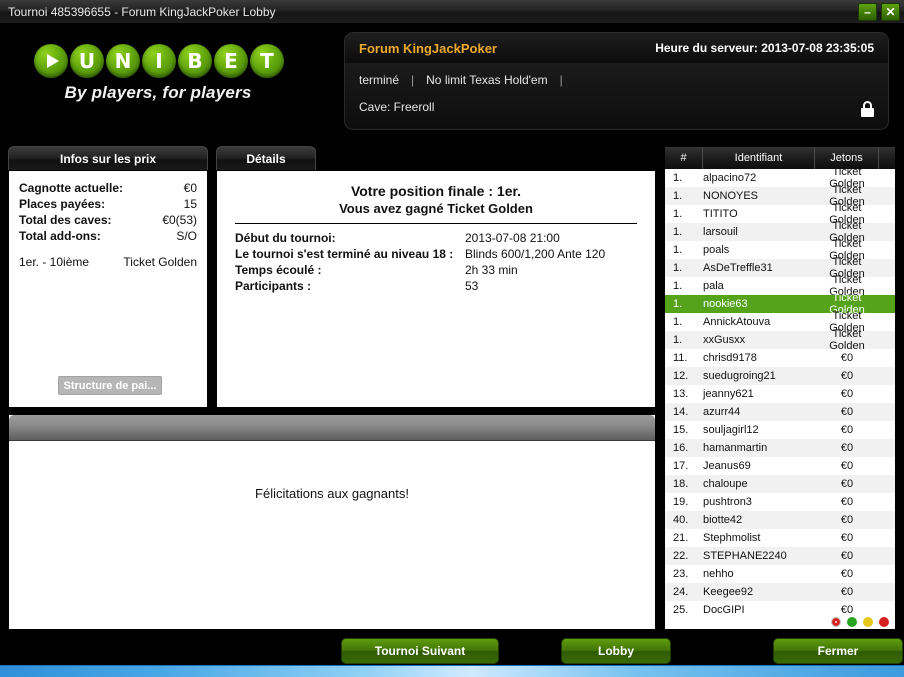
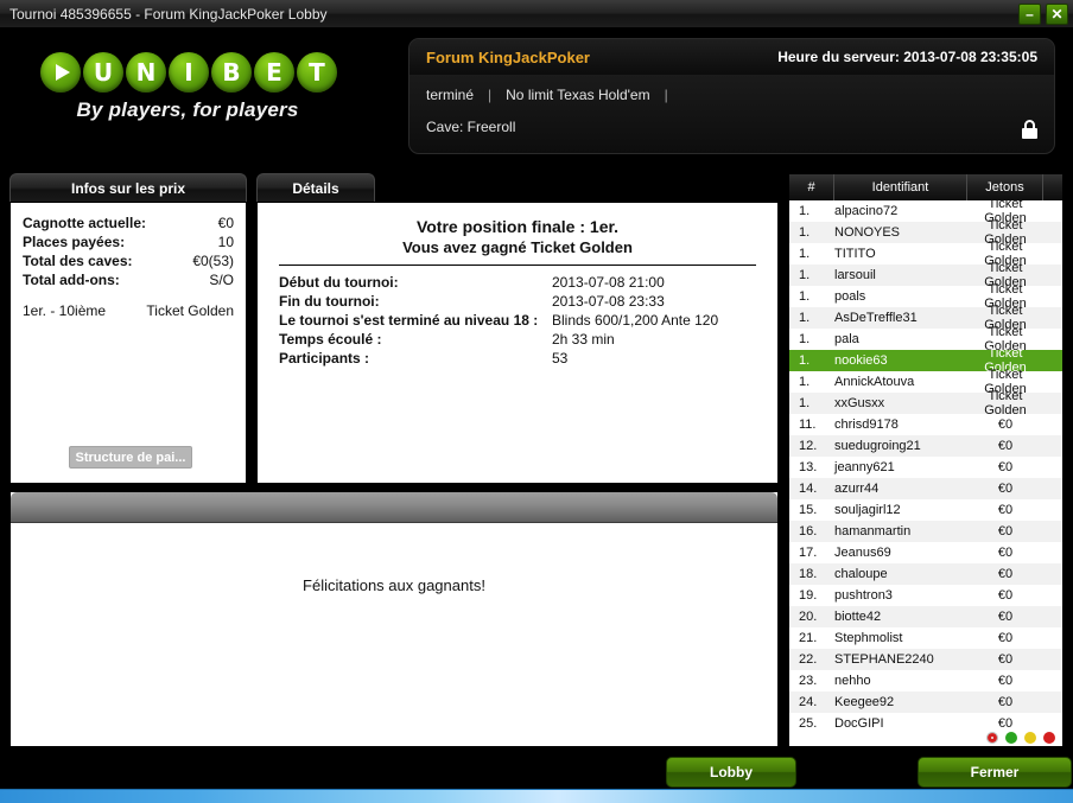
  Tournoi 485396655 - Forum KingJackPoker Lobby
  –
  ✕
  U
  N
  I
  B
  E
  T
  By players, for players
  Forum KingJackPoker
  Heure du serveur: 2013-07-08 23:35:05
  terminé
  |
  No limit Texas Hold'em
  |
  Cave: Freeroll
  Infos sur les prix
  Détails
  Cagnotte actuelle:
  €0
  Places payées:
- 15
+ 10
  Total des caves:
  €0(53)
  Total add-ons:
  S/O
  1er. - 10ième
  Ticket Golden
  Structure de pai...
  Votre position finale : 1er.
  Vous avez gagné Ticket Golden
  Début du tournoi:
  2013-07-08 21:00
+ Fin du tournoi:
+ 2013-07-08 23:33
  Le tournoi s'est terminé au niveau 18 :
  Blinds 600/1,200 Ante 120
  Temps écoulé :
  2h 33 min
  Participants :
  53
  Félicitations aux gagnants!
  #
  Identifiant
  Jetons
  1.
  alpacino72
  Ticket Golden
  1.
  NONOYES
  Ticket Golden
  1.
  TITITO
  Ticket Golden
  1.
  larsouil
  Ticket Golden
  1.
  poals
  Ticket Golden
  1.
  AsDeTreffle31
  Ticket Golden
  1.
  pala
  Ticket Golden
  1.
  nookie63
  Ticket Golden
  1.
  AnnickAtouva
  Ticket Golden
  1.
  xxGusxx
  Ticket Golden
  11.
  chrisd9178
  €0
  12.
  suedugroing21
  €0
  13.
  jeanny621
  €0
  14.
  azurr44
  €0
  15.
  souljagirl12
  €0
  16.
  hamanmartin
  €0
  17.
  Jeanus69
  €0
  18.
  chaloupe
  €0
  19.
  pushtron3
  €0
- 40.
+ 20.
  biotte42
  €0
  21.
  Stephmolist
  €0
  22.
  STEPHANE2240
  €0
  23.
  nehho
  €0
  24.
  Keegee92
  €0
  25.
  DocGIPI
  €0
- Tournoi Suivant
  Lobby
  Fermer
